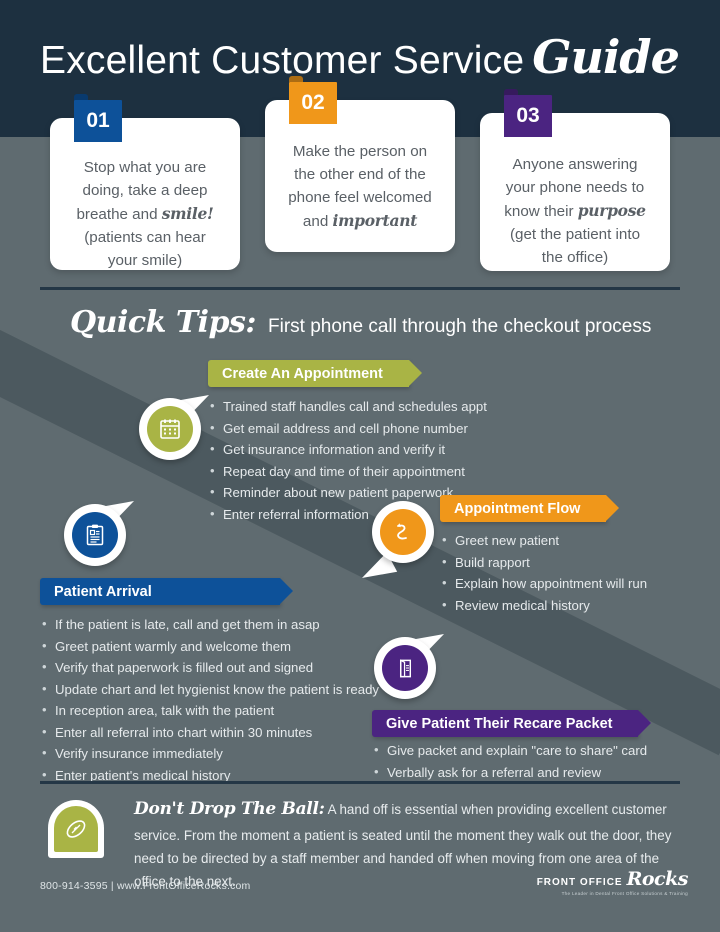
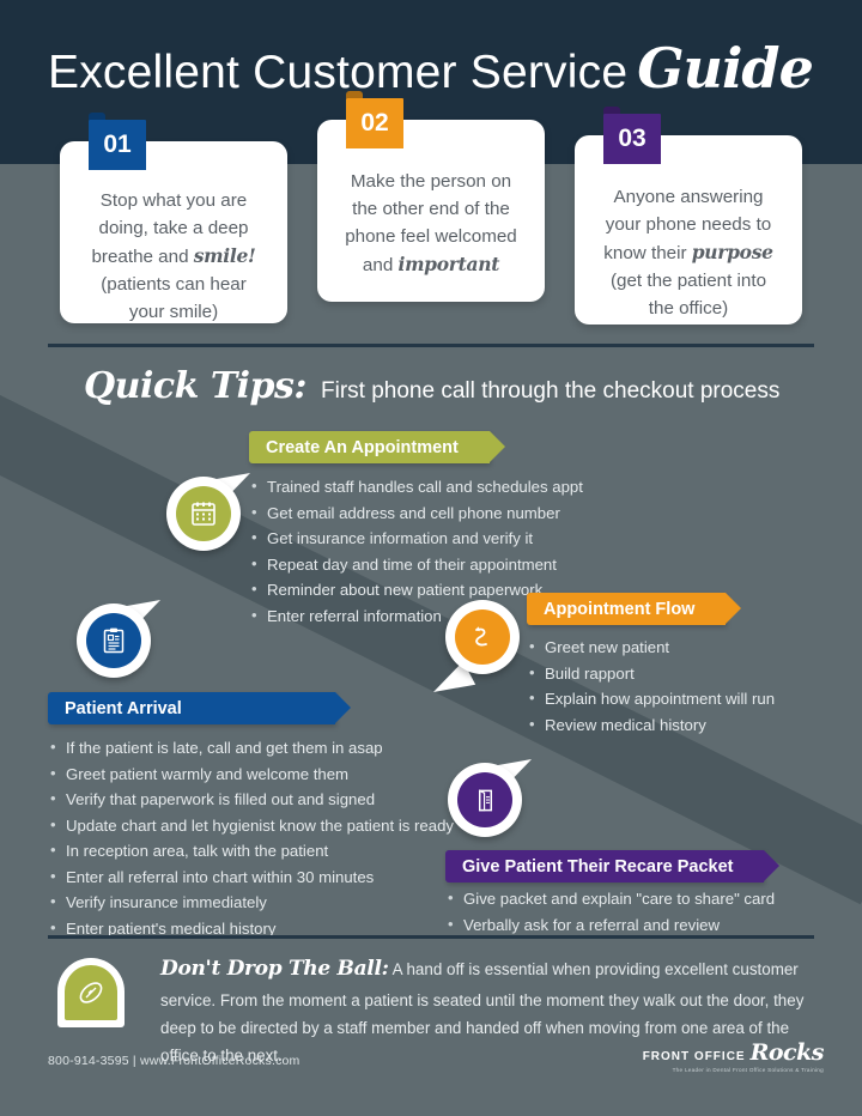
  Excellent Customer Service Guide
  01
  Stop what you are doing, take a deep breathe and smile! (patients can hear your smile)
  02
  Make the person on the other end of the phone feel welcomed and important
  03
  Anyone answering your phone needs to know their purpose (get the patient into the office)
  Quick Tips: First phone call through the checkout process
  Create An Appointment
  Trained staff handles call and schedules appt
  Get email address and cell phone number
  Get insurance information and verify it
  Repeat day and time of their appointment
  Reminder about new patient paperwork
  Enter referral information
  Appointment Flow
  Greet new patient
  Build rapport
  Explain how appointment will run
  Review medical history
  Patient Arrival
  If the patient is late, call and get them in asap
  Greet patient warmly and welcome them
  Verify that paperwork is filled out and signed
  Update chart and let hygienist know the patient is ready
  In reception area, talk with the patient
  Enter all referral into chart within 30 minutes
  Verify insurance immediately
  Enter patient's medical history
  Give Patient Their Recare Packet
  Give packet and explain "care to share" card
  Verbally ask for a referral and review
- Don't Drop The Ball: A hand off is essential when providing excellent customer service. From the moment a patient is seated until the moment they walk out the door, they need to be directed by a staff member and handed off when moving from one area of the office to the next.
+ Don't Drop The Ball: A hand off is essential when providing excellent customer service. From the moment a patient is seated until the moment they walk out the door, they deep to be directed by a staff member and handed off when moving from one area of the office to the next.
  800-914-3595 | www.FrontOfficeRocks.com
  FRONT OFFICE Rocks
